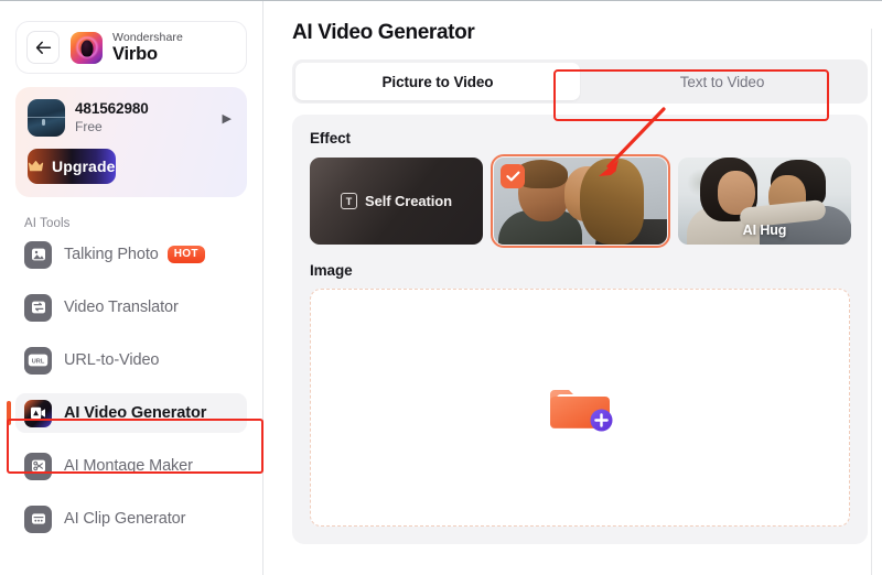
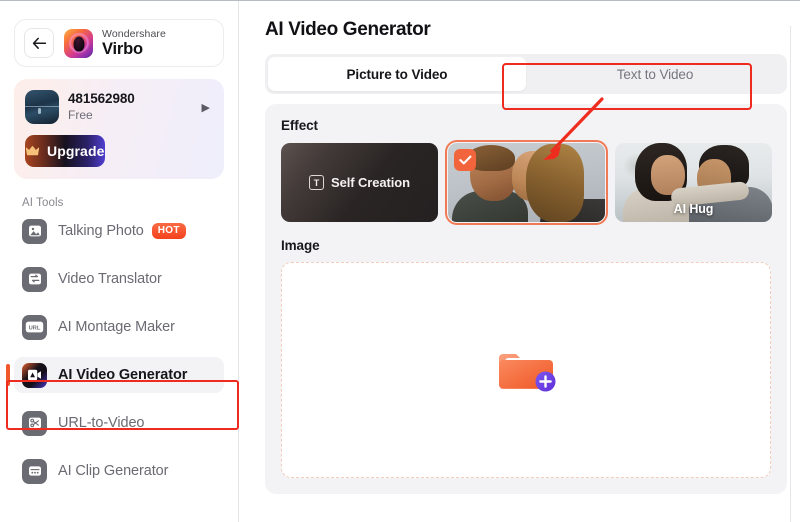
  Wondershare
  Virbo
  481562980
  Free
  ▶
  Upgrade
  AI Tools
  Talking Photo
  HOT
  Video Translator
- URL-to-Video
+ AI Montage Maker
  AI Video Generator
- AI Montage Maker
+ URL-to-Video
  AI Clip Generator
  AI Video Generator
  Picture to Video
  Text to Video
  Effect
  T
  Self Creation
  AI Hug
  Image
